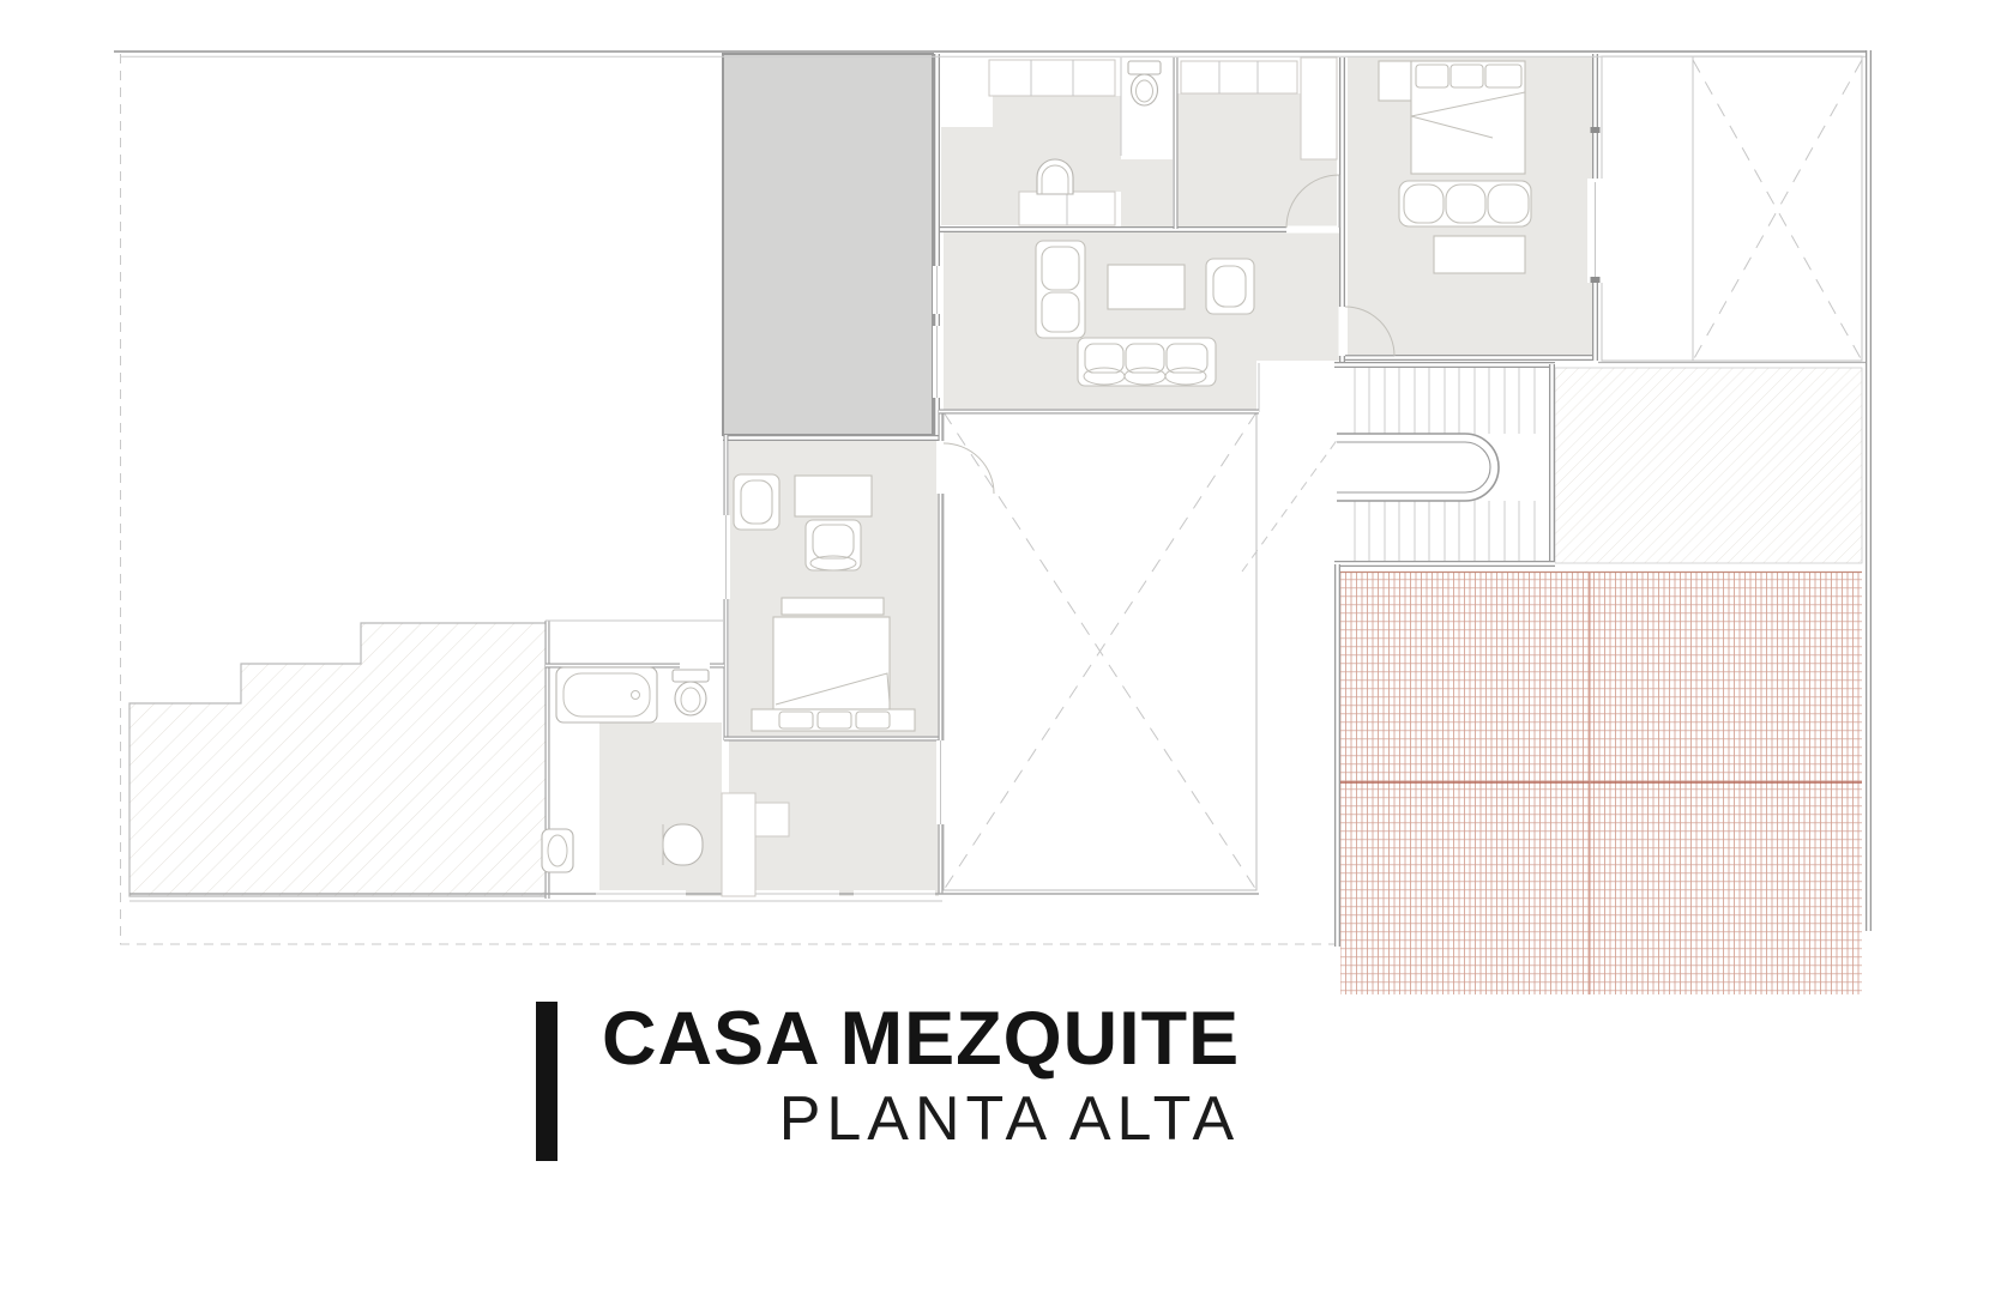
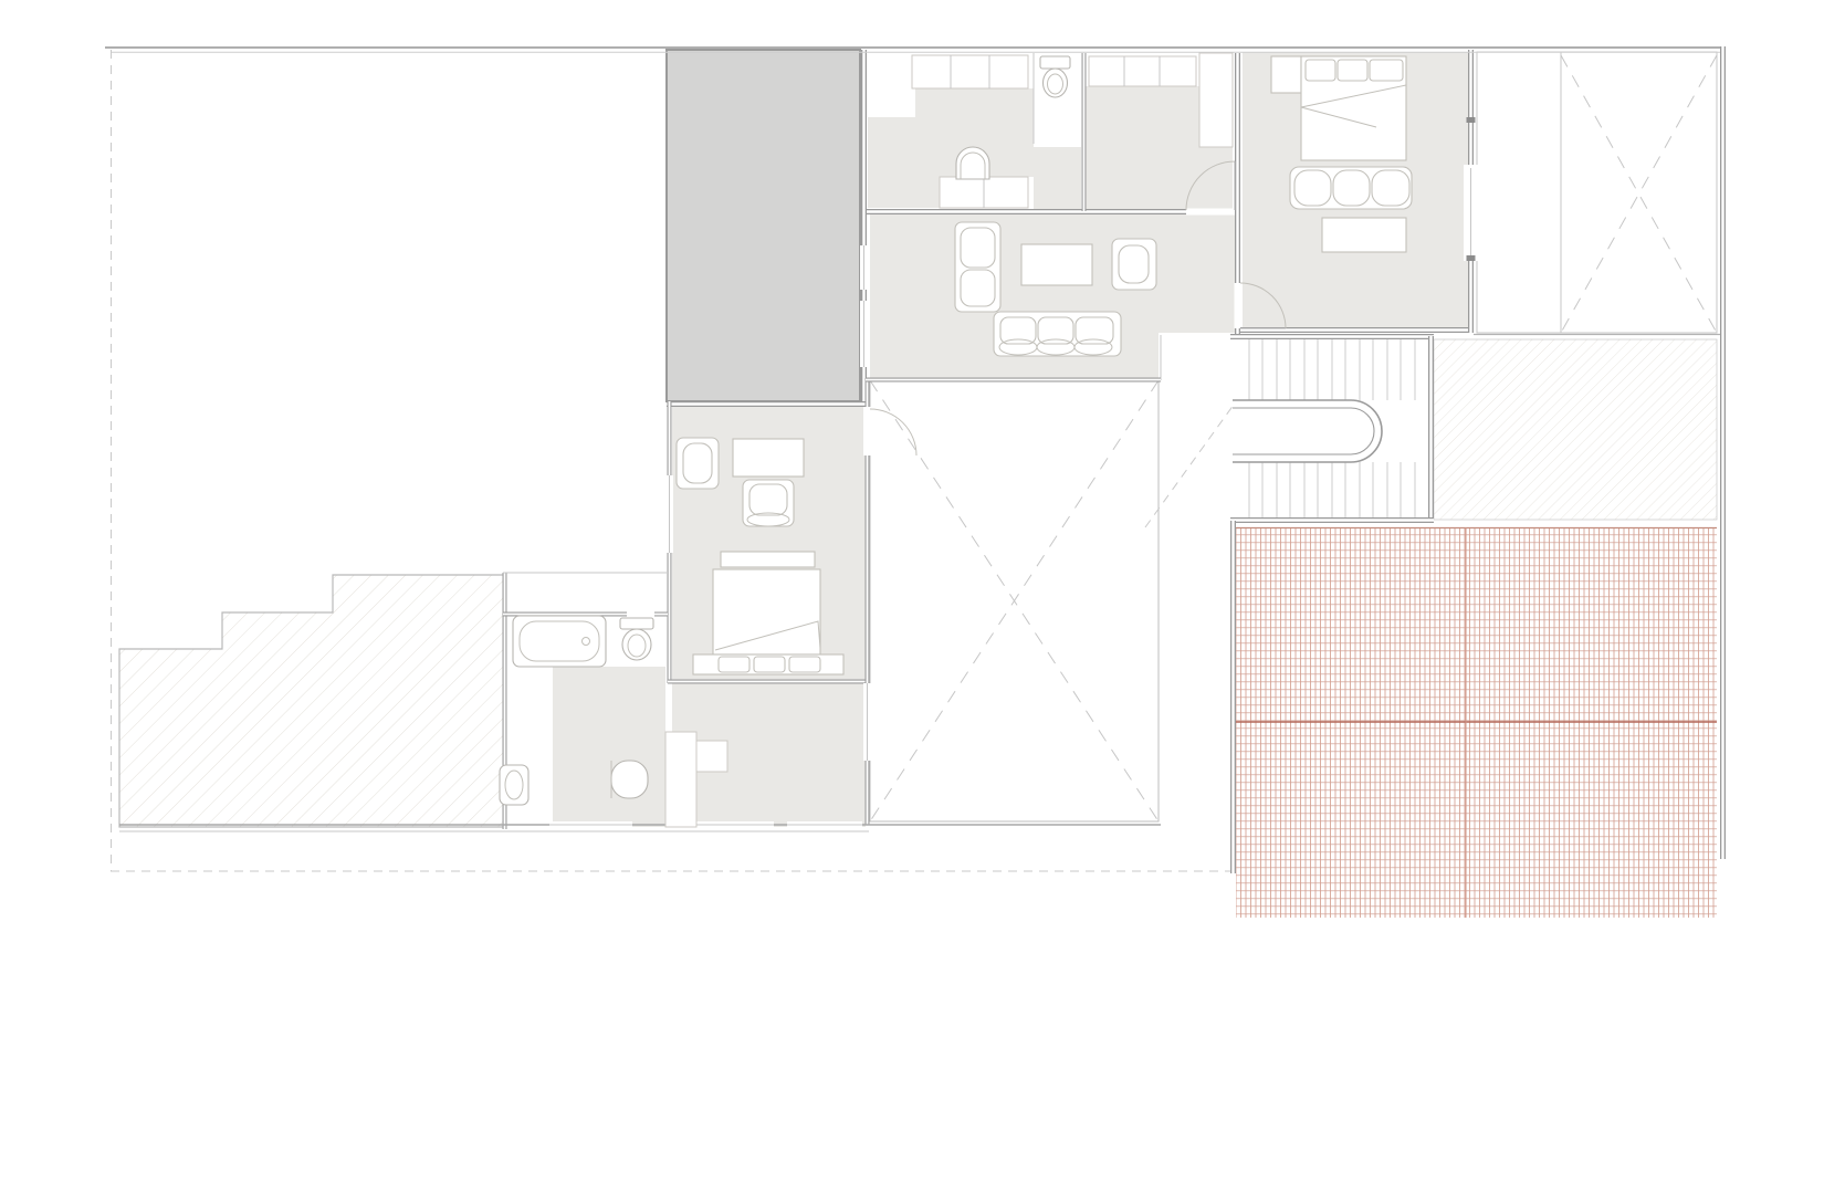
- CASA MEZQUITE
- PLANTA ALTA
